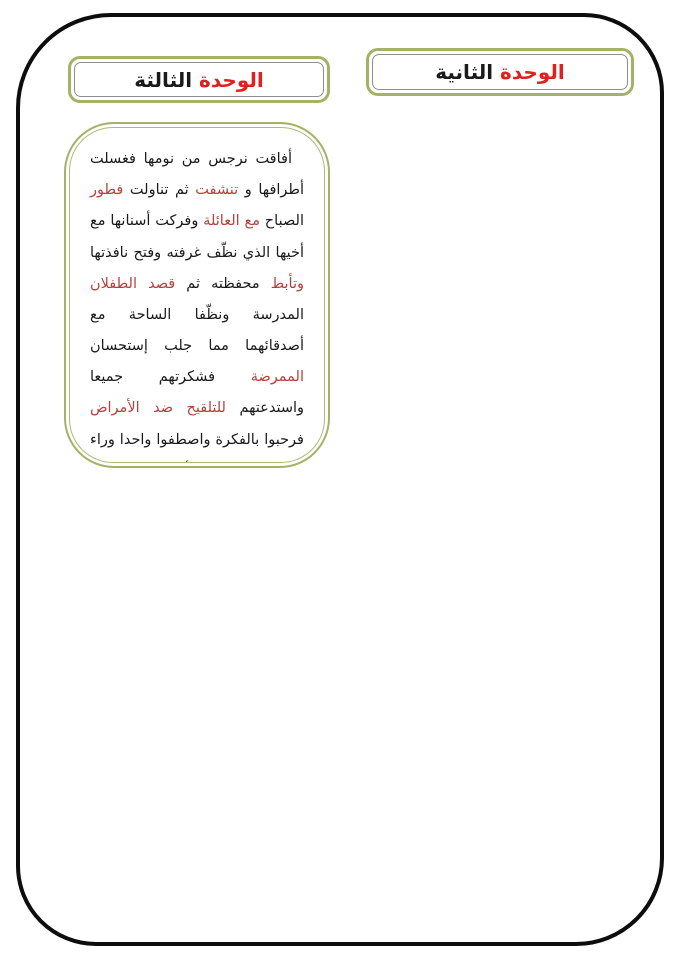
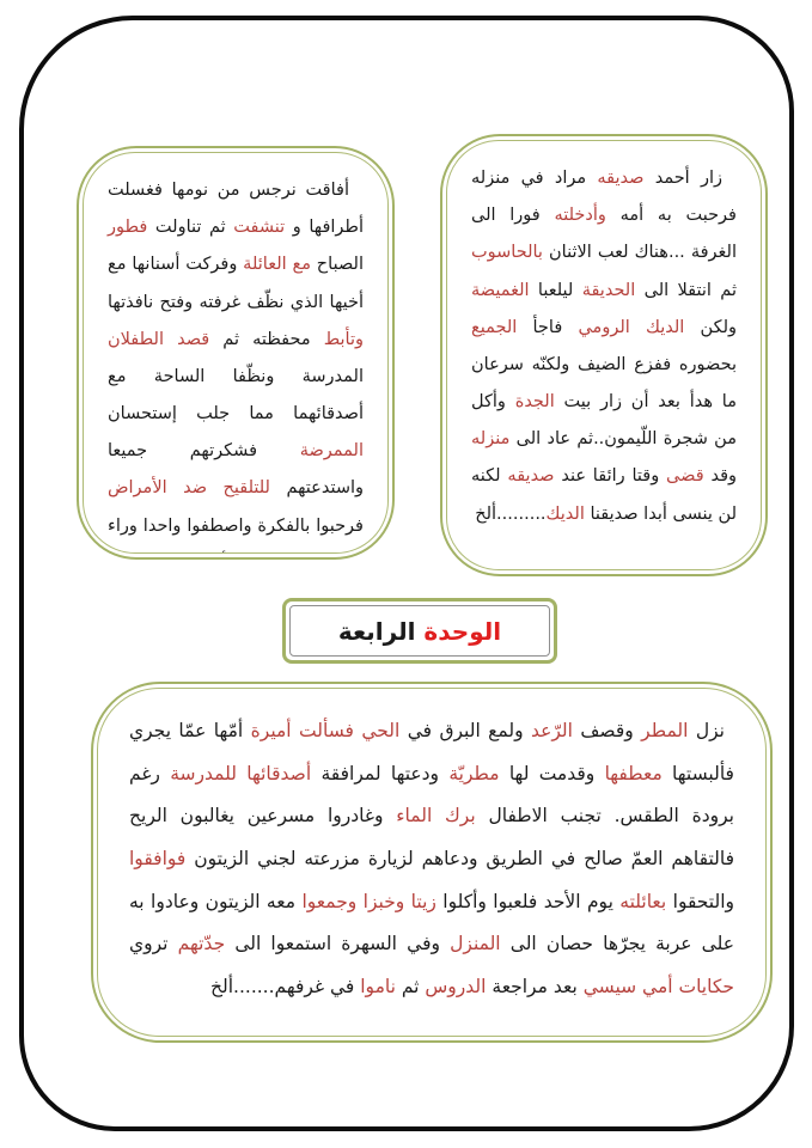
- الوحدة الثالثة
- الوحدة الثانية
  أفاقت نرجس من نومها فغسلت أطرافها و تنشفت ثم تناولت فطور الصباح مع العائلة وفركت أسنانها مع أخيها الذي نظّف غرفته وفتح نافذتها وتأبط محفظته ثم قصد الطفلان المدرسة ونظّفا الساحة مع أصدقائهما مما جلب إستحسان الممرضة فشكرتهم جميعا واستدعتهم للتلقيح ضد الأمراض فرحبوا بالفكرة واصطفوا واحدا وراء
+ زار أحمد صديقه مراد في منزله فرحبت به أمه وأدخلته فورا الى الغرفة ...هناك لعب الاثنان بالحاسوب ثم انتقلا الى الحديقة ليلعبا الغميضة ولكن الديك الرومي فاجأ الجميع بحضوره ففزع الضيف ولكنّه سرعان ما هدأ بعد أن زار بيت الجدة وأكل من شجرة اللّيمون..ثم عاد الى منزله وقد قضى وقتا رائقا عند صديقه لكنه لن ينسى أبدا صديقنا الديك.........ألخ
+ الوحدة الرابعة
+ نزل المطر وقصف الرّعد ولمع البرق في الحي فسألت أميرة أمّها عمّا يجري فألبستها معطفها وقدمت لها مطريّة ودعتها لمرافقة أصدقائها للمدرسة رغم برودة الطقس. تجنب الاطفال برك الماء وغادروا مسرعين يغالبون الريح فالتقاهم العمّ صالح في الطريق ودعاهم لزيارة مزرعته لجني الزيتون فوافقوا والتحقوا بعائلته يوم الأحد فلعبوا وأكلوا زيتا وخبزا وجمعوا معه الزيتون وعادوا به على عربة يجرّها حصان الى المنزل وفي السهرة استمعوا الى جدّتهم تروي حكايات أمي سيسي بعد مراجعة الدروس ثم ناموا في غرفهم.......ألخ
